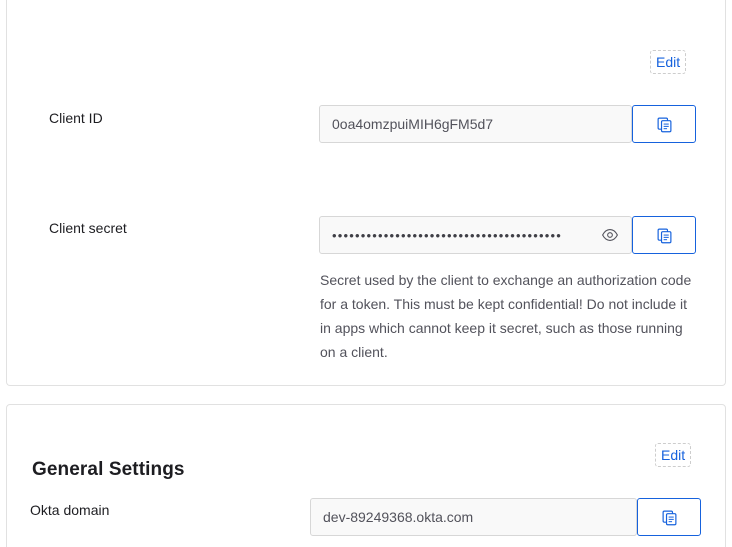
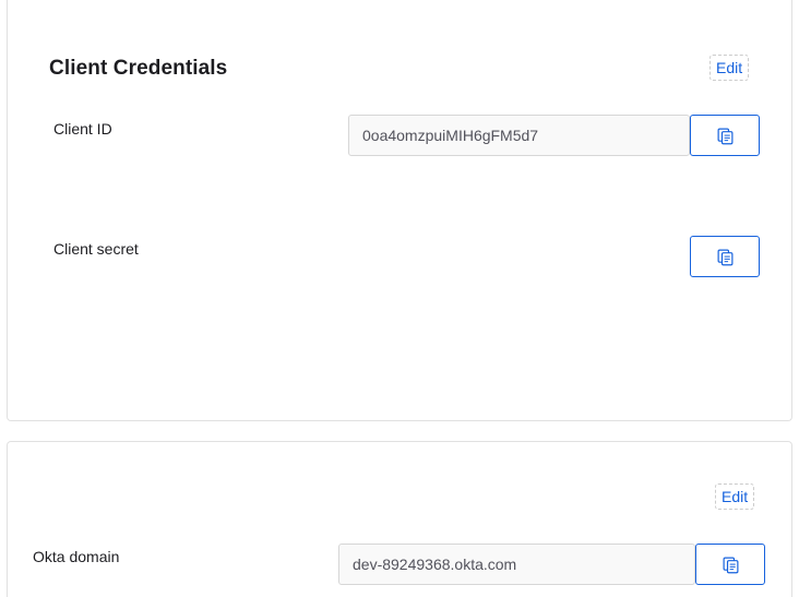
+ Client Credentials
  Edit
  Client ID
  0oa4omzpuiMIH6gFM5d7
  Client secret
- ••••••••••••••••••••••••••••••••••••••••
- Secret used by the client to exchange an authorization code for a token. This must be kept confidential! Do not include it in apps which cannot keep it secret, such as those running on a client.
- General Settings
  Edit
  Okta domain
  dev-89249368.okta.com
